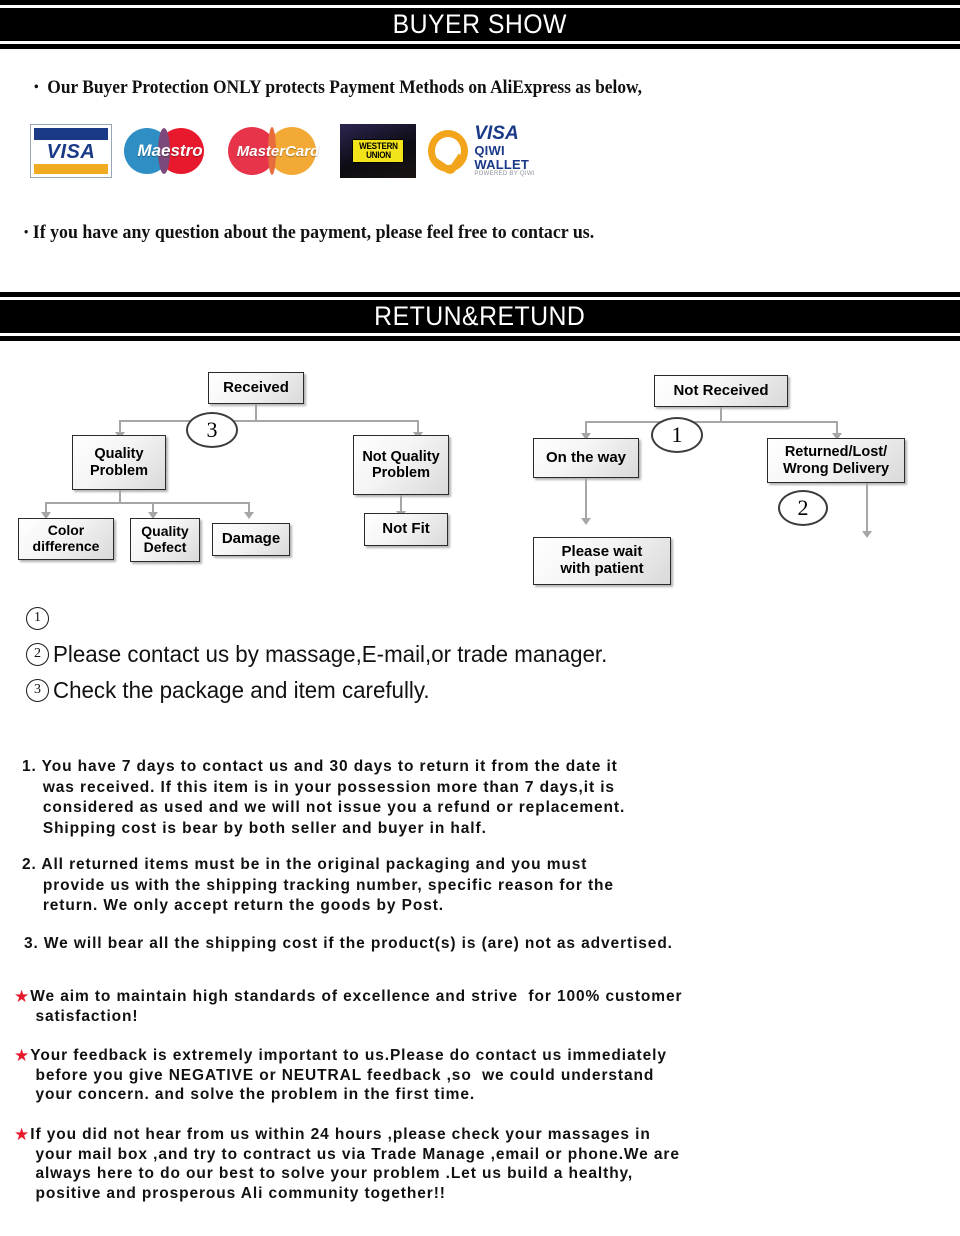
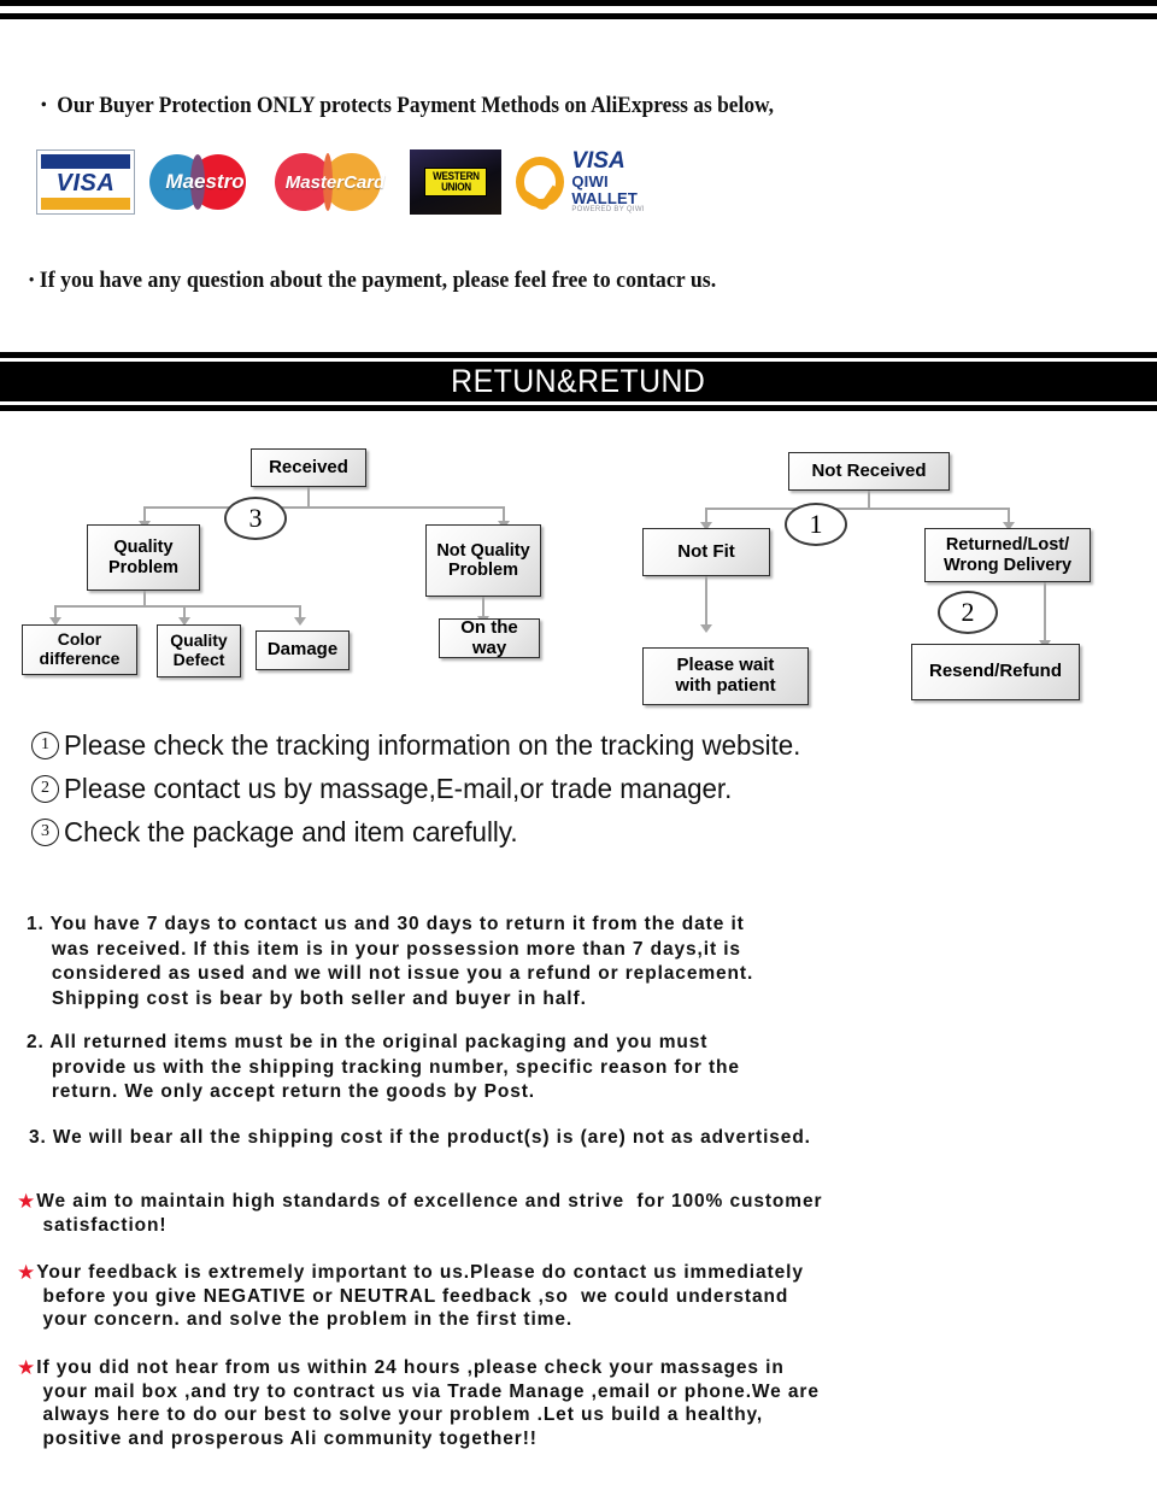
- BUYER SHOW
  • Our Buyer Protection ONLY protects Payment Methods on AliExpress as below,
  VISA
  Maestro
  MasterCard
  WESTERN
  UNION
  VISA
  QIWI WALLET
  • If you have any question about the payment, please feel free to contacr us.
  RETUN&RETUND
  Received
  3
  Quality
  Problem
  Not Quality
  Problem
  Color
  difference
  Quality
  Defect
  Damage
- Not Fit
+ On the way
  Not Received
  1
- On the way
+ Not Fit
  Returned/Lost/
  Wrong Delivery
  Please wait
  with patient
  2
+ Resend/Refund
  1
+ Please check the tracking information on the tracking website.
  2
  Please contact us by massage,E-mail,or trade manager.
  3
  Check the package and item carefully.
  1. You have 7 days to contact us and 30 days to return it from the date it
  was received. If this item is in your possession more than 7 days,it is
  considered as used and we will not issue you a refund or replacement.
  Shipping cost is bear by both seller and buyer in half.
  2. All returned items must be in the original packaging and you must
  provide us with the shipping tracking number, specific reason for the
  return. We only accept return the goods by Post.
  3. We will bear all the shipping cost if the product(s) is (are) not as advertised.
  ★
  We aim to maintain high standards of excellence and strive for 100% customer
  satisfaction!
  ★
  Your feedback is extremely important to us.Please do contact us immediately
  before you give NEGATIVE or NEUTRAL feedback ,so we could understand
  your concern. and solve the problem in the first time.
  ★
  If you did not hear from us within 24 hours ,please check your massages in
  your mail box ,and try to contract us via Trade Manage ,email or phone.We are
  always here to do our best to solve your problem .Let us build a healthy,
  positive and prosperous Ali community together!!
